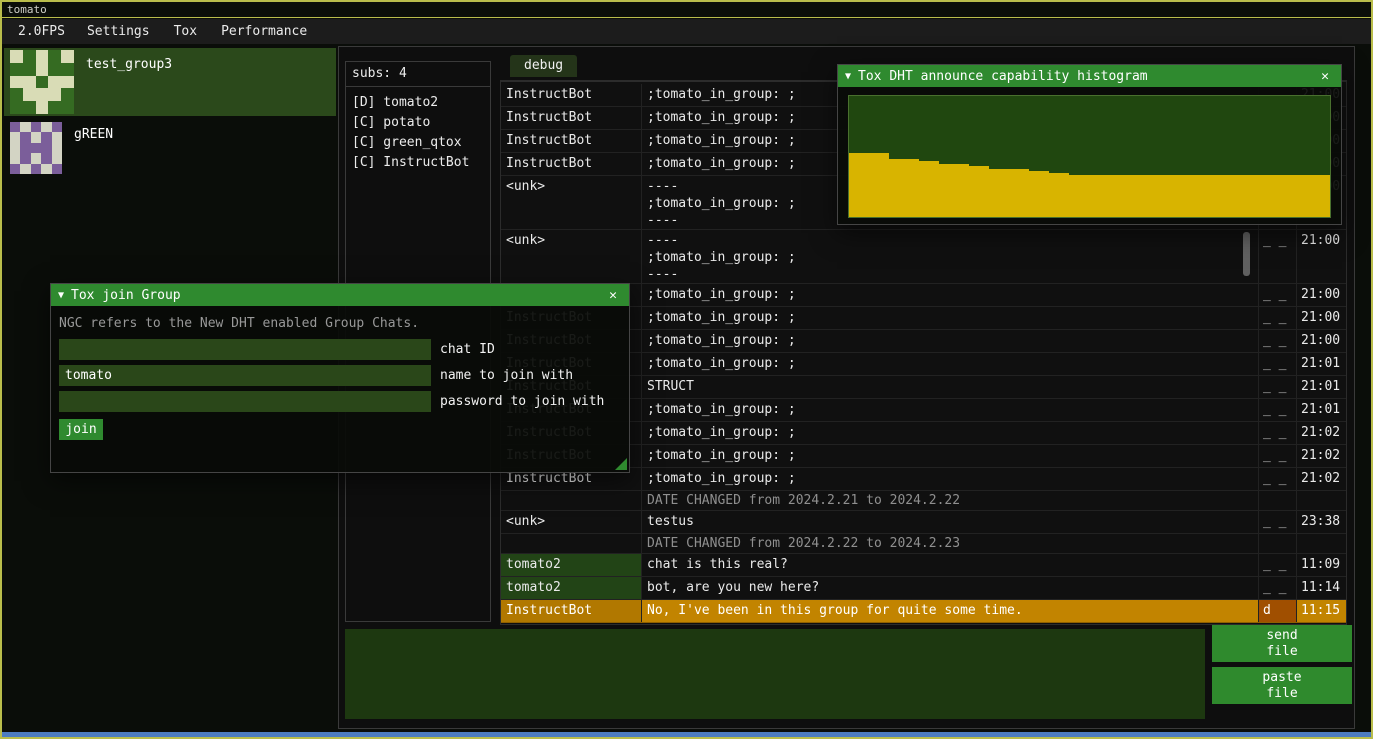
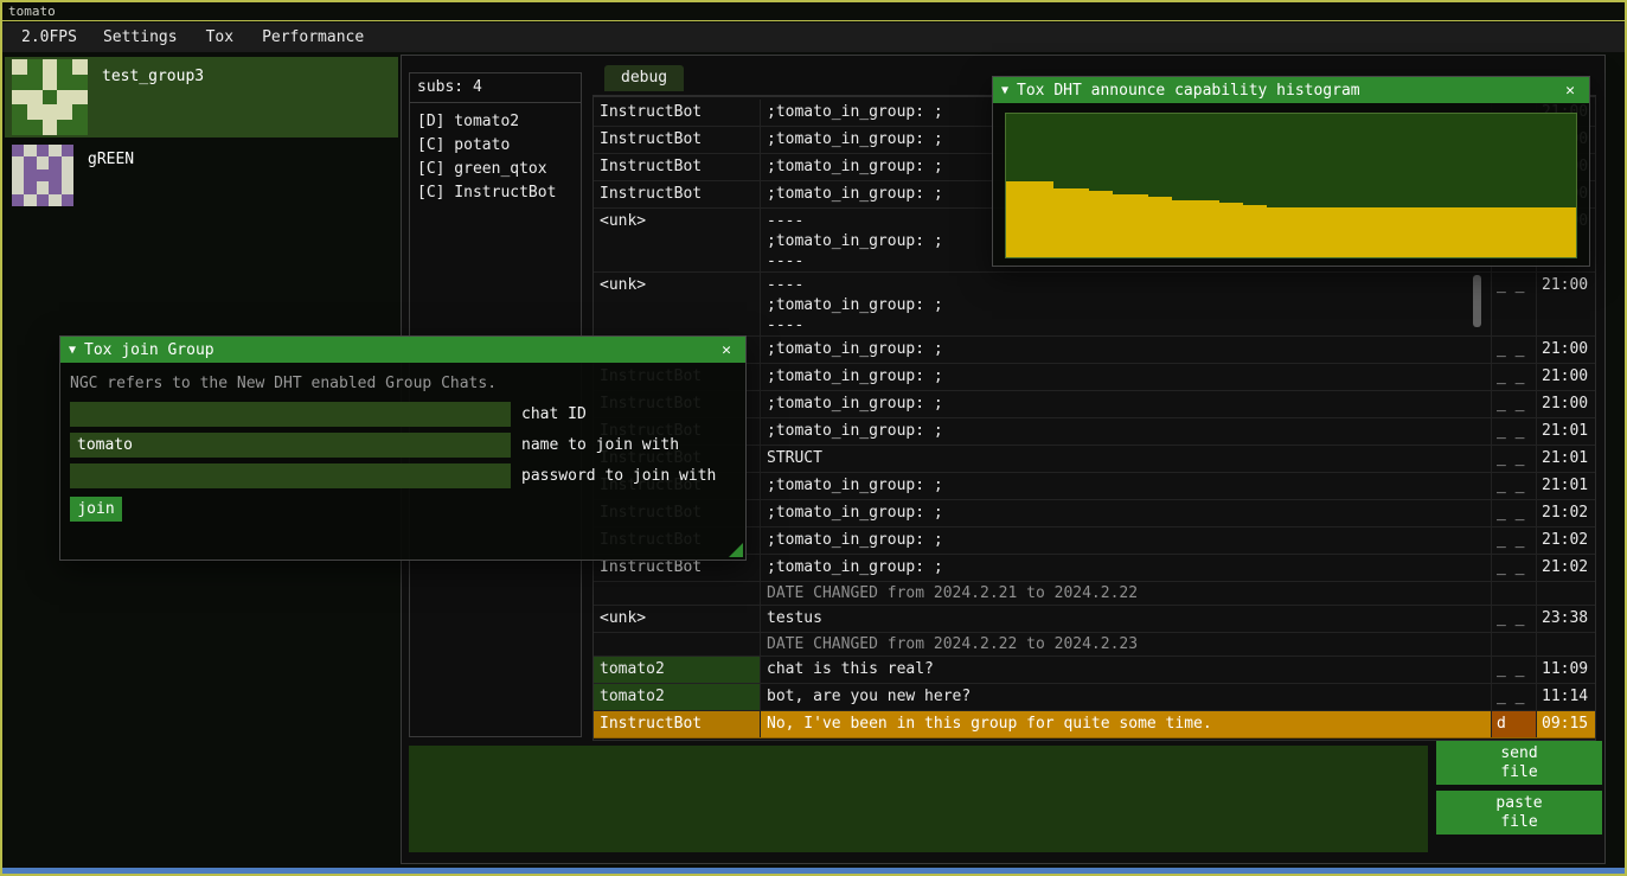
  tomato
  2.0FPS
  Settings
  Tox
  Performance
  test_group3
  gREEN
  subs: 4
  [D] tomato2
  [C] potato
  [C] green_qtox
  [C] InstructBot
  debug
  InstructBot
  ;tomato_in_group: ;
  InstructBot
  ;tomato_in_group: ;
  InstructBot
  ;tomato_in_group: ;
  InstructBot
  ;tomato_in_group: ;
  <unk>
  ----
  ;tomato_in_group: ;
  ----
  <unk>
  ----
  ;tomato_in_group: ;
  ----
  _ _
  21:00
  ;tomato_in_group: ;
  _ _
  21:00
  ;tomato_in_group: ;
  _ _
  21:00
  ;tomato_in_group: ;
  _ _
  21:00
  ;tomato_in_group: ;
  _ _
  21:01
  STRUCT
  _ _
  21:01
  ;tomato_in_group: ;
  _ _
  21:01
  ;tomato_in_group: ;
  _ _
  21:02
  ;tomato_in_group: ;
  _ _
  21:02
  InstructBot
  ;tomato_in_group: ;
  _ _
  21:02
  DATE CHANGED from 2024.2.21 to 2024.2.22
  <unk>
  testus
  _ _
  23:38
  DATE CHANGED from 2024.2.22 to 2024.2.23
  tomato2
  chat is this real?
  _ _
  11:09
  tomato2
  bot, are you new here?
  _ _
  11:14
  InstructBot
  No, I've been in this group for quite some time.
  d
- 11:15
+ 09:15
  send
  file
  paste
  file
  ▼
  Tox DHT announce capability histogram
  ✕
  ▼
  Tox join Group
  ✕
  NGC refers to the New DHT enabled Group Chats.
  chat ID
  tomato
  name to join with
  password to join with
  join
